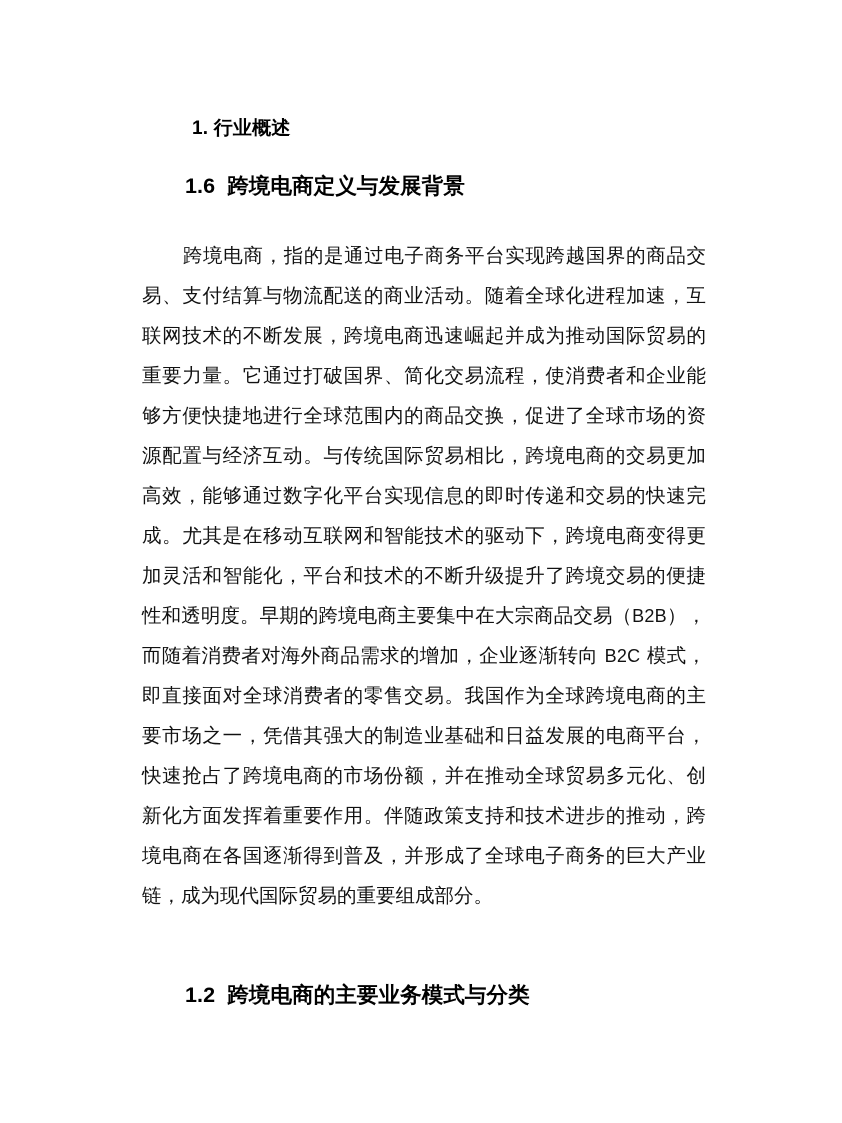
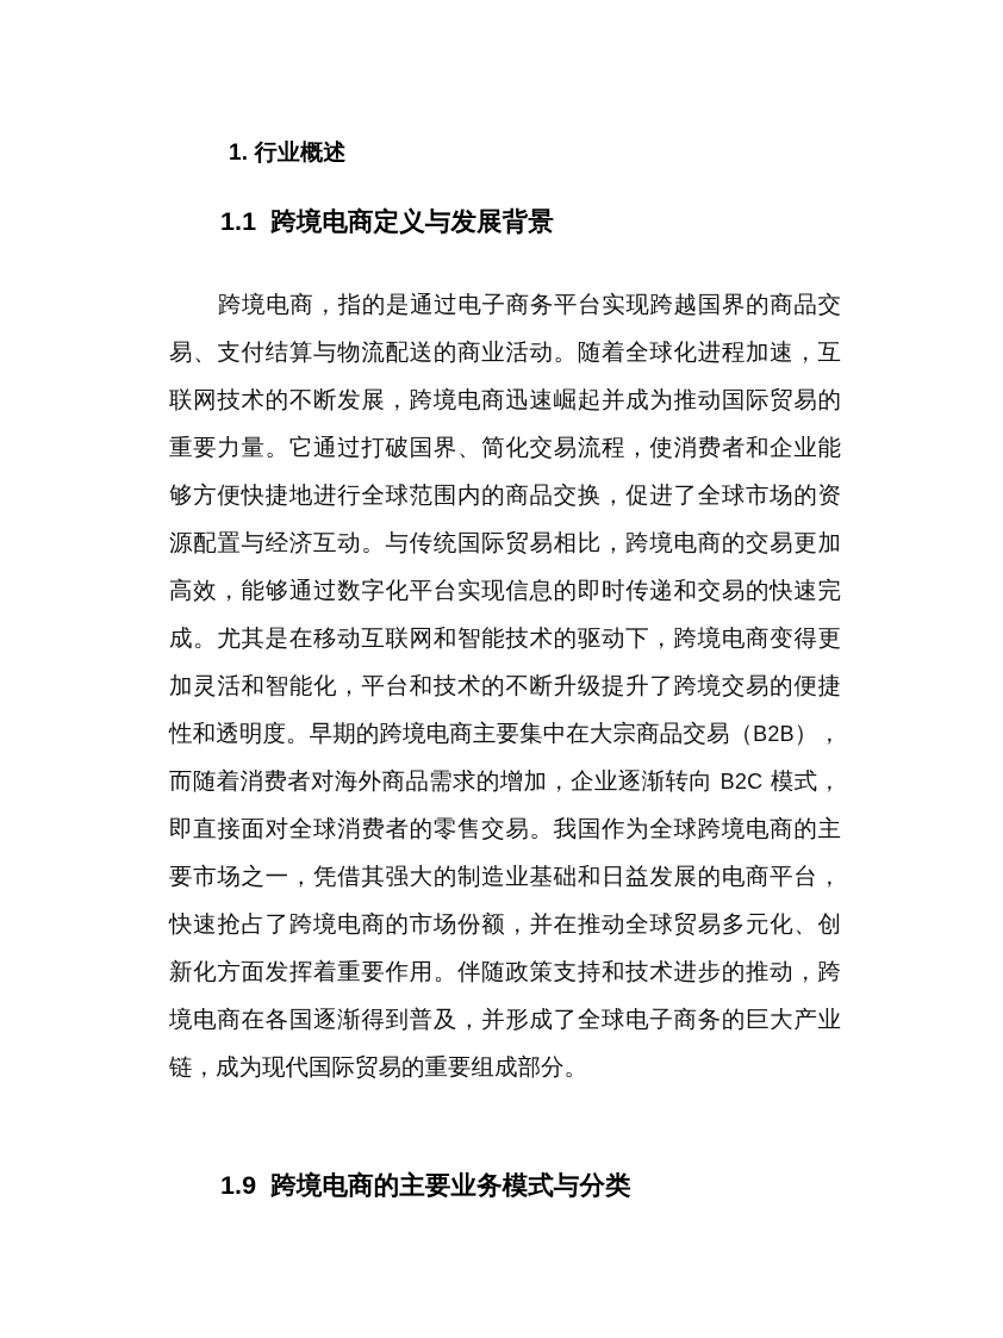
  1. 行业概述
- 1.6 跨境电商定义与发展背景
+ 1.1 跨境电商定义与发展背景
  跨境电商，指的是通过电子商务平台实现跨越国界的商品交易、支付结算与物流配送的商业活动。随着全球化进程加速，互联网技术的不断发展，跨境电商迅速崛起并成为推动国际贸易的重要力量。它通过打破国界、简化交易流程，使消费者和企业能够方便快捷地进行全球范围内的商品交换，促进了全球市场的资源配置与经济互动。与传统国际贸易相比，跨境电商的交易更加高效，能够通过数字化平台实现信息的即时传递和交易的快速完成。尤其是在移动互联网和智能技术的驱动下，跨境电商变得更加灵活和智能化，平台和技术的不断升级提升了跨境交易的便捷性和透明度。早期的跨境电商主要集中在大宗商品交易（B2B），而随着消费者对海外商品需求的增加，企业逐渐转向 B2C 模式，即直接面对全球消费者的零售交易。我国作为全球跨境电商的主要市场之一，凭借其强大的制造业基础和日益发展的电商平台，快速抢占了跨境电商的市场份额，并在推动全球贸易多元化、创新化方面发挥着重要作用。伴随政策支持和技术进步的推动，跨境电商在各国逐渐得到普及，并形成了全球电子商务的巨大产业链，成为现代国际贸易的重要组成部分。
- 1.2 跨境电商的主要业务模式与分类
+ 1.9 跨境电商的主要业务模式与分类
